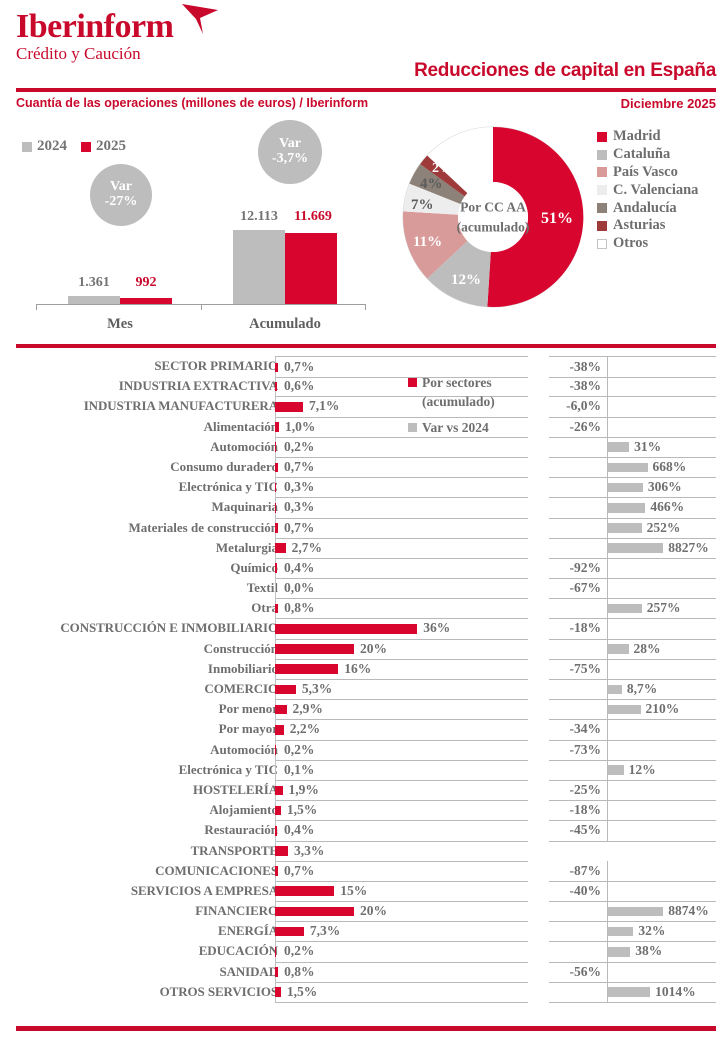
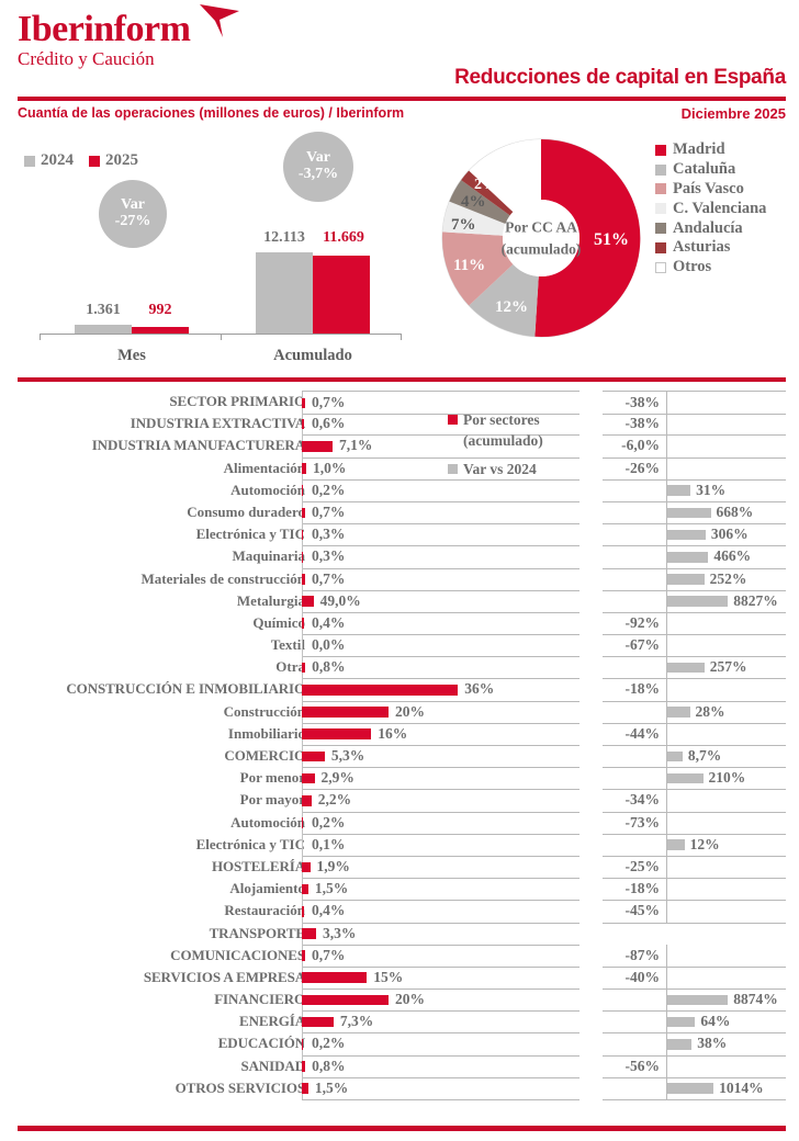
  Iberinform
  Crédito y Caución
  Reducciones de capital en España
  Cuantía de las operaciones (millones de euros) / Iberinform
  Diciembre 2025
  2024
  2025
  1.361
  992
  Mes
  12.113
  11.669
  Acumulado
  Var
  -27%
  Var
  -3,7%
  Por CC AA
  (acumulado)
  51%
  12%
  11%
  7%
  4%
  2%
  Madrid
  Cataluña
  País Vasco
  C. Valenciana
  Andalucía
  Asturias
  Otros
  SECTOR PRIMARIO
  0,7%
  -38%
  INDUSTRIA EXTRACTIVA
  0,6%
  -38%
  INDUSTRIA MANUFACTURERA
  7,1%
  -6,0%
  Alimentació
  1,0%
  -26%
  Automoció
  0,2%
  31%
  Consumo durader
  0,7%
  668%
  Electrónica y TIC
  0,3%
  306%
  Maquinari
  0,3%
  466%
  Materiales de construcció
  0,7%
  252%
  Metalurgi
- 2,7%
+ 49,0%
  8827%
  Químic
  0,4%
  -92%
  Textil
  0,0%
  -67%
  Otr
  0,8%
  257%
  CONSTRUCCIÓN E INMOBILIARIO
  36%
  -18%
  Construcció
  20%
  28%
  Inmobiliari
  16%
- -75%
+ -44%
  COMERCIO
  5,3%
  8,7%
  Por meno
  2,9%
  210%
  Por mayo
  2,2%
  -34%
  Automoció
  0,2%
  -73%
  Electrónica y TIC
  0,1%
  12%
  HOSTELERÍA
  1,9%
  -25%
  Alojamient
  1,5%
  -18%
  Restauració
  0,4%
  -45%
  TRANSPORTE
  3,3%
  COMUNICACIONE
  0,7%
  -87%
  SERVICIOS A EMPRESA
  15%
  -40%
  FINANCIERO
  20%
  8874%
  ENERGÍA
  7,3%
- 32%
+ 64%
  EDUCACIÓN
  0,2%
  38%
  SANIDAD
  0,8%
  -56%
  OTROS SERVICIO
  1,5%
  1014%
  Por sectores
  (acumulado)
  Var vs 2024
